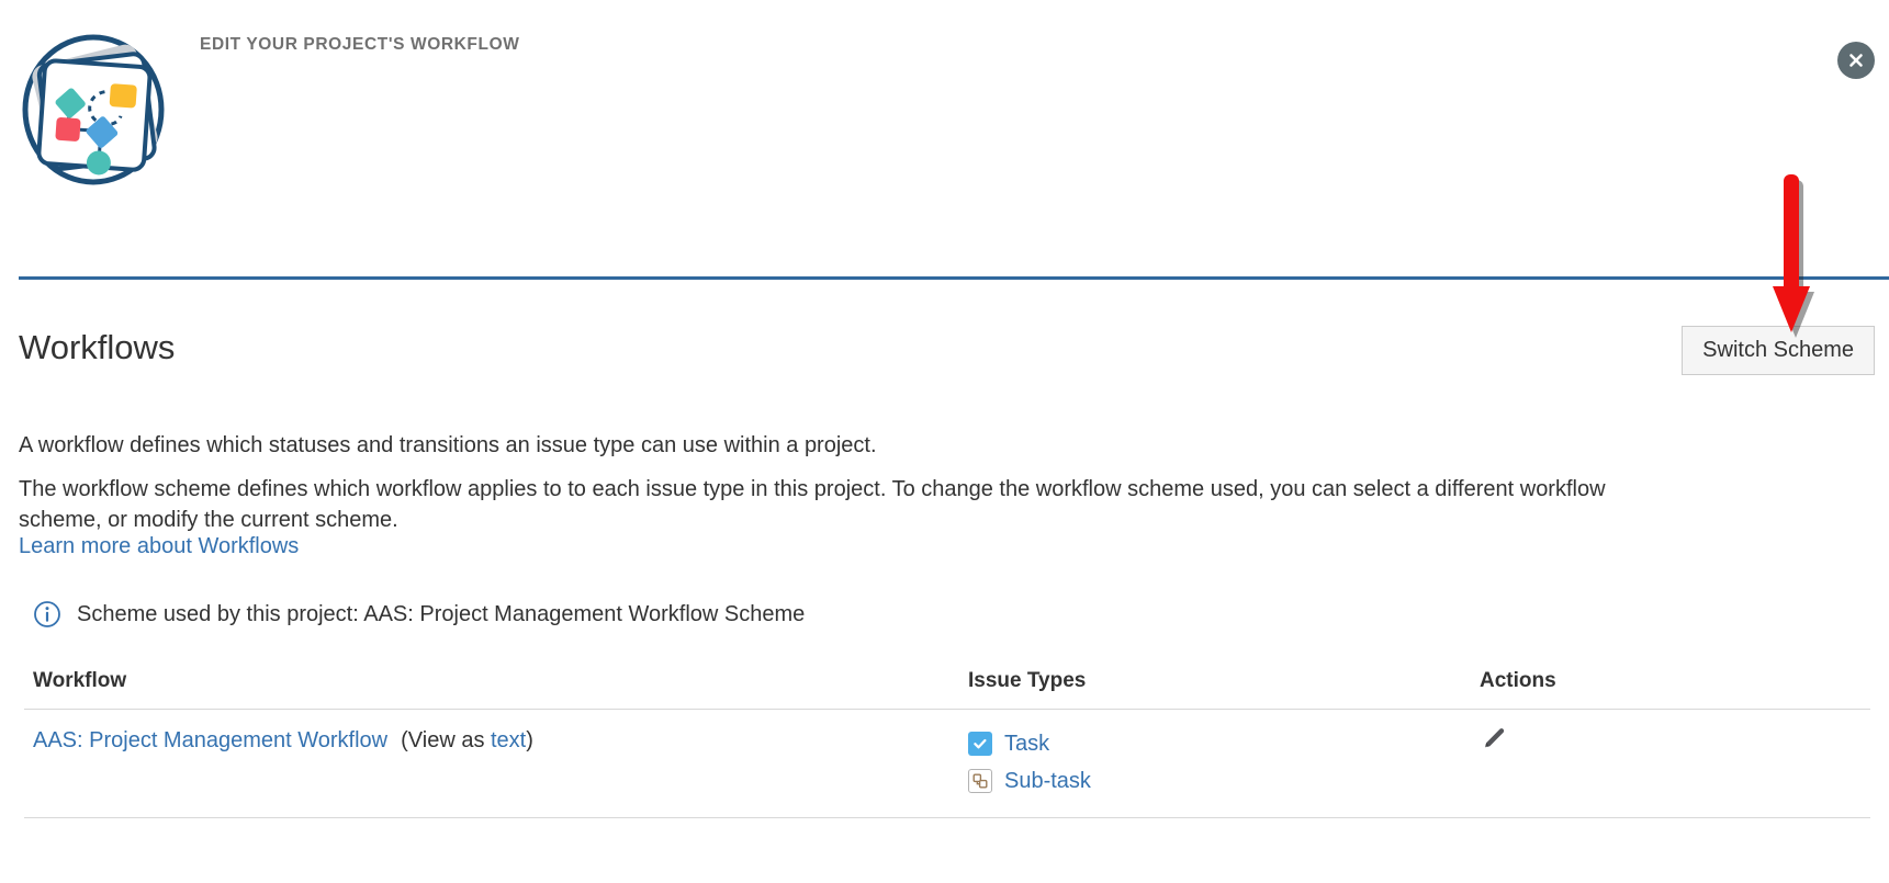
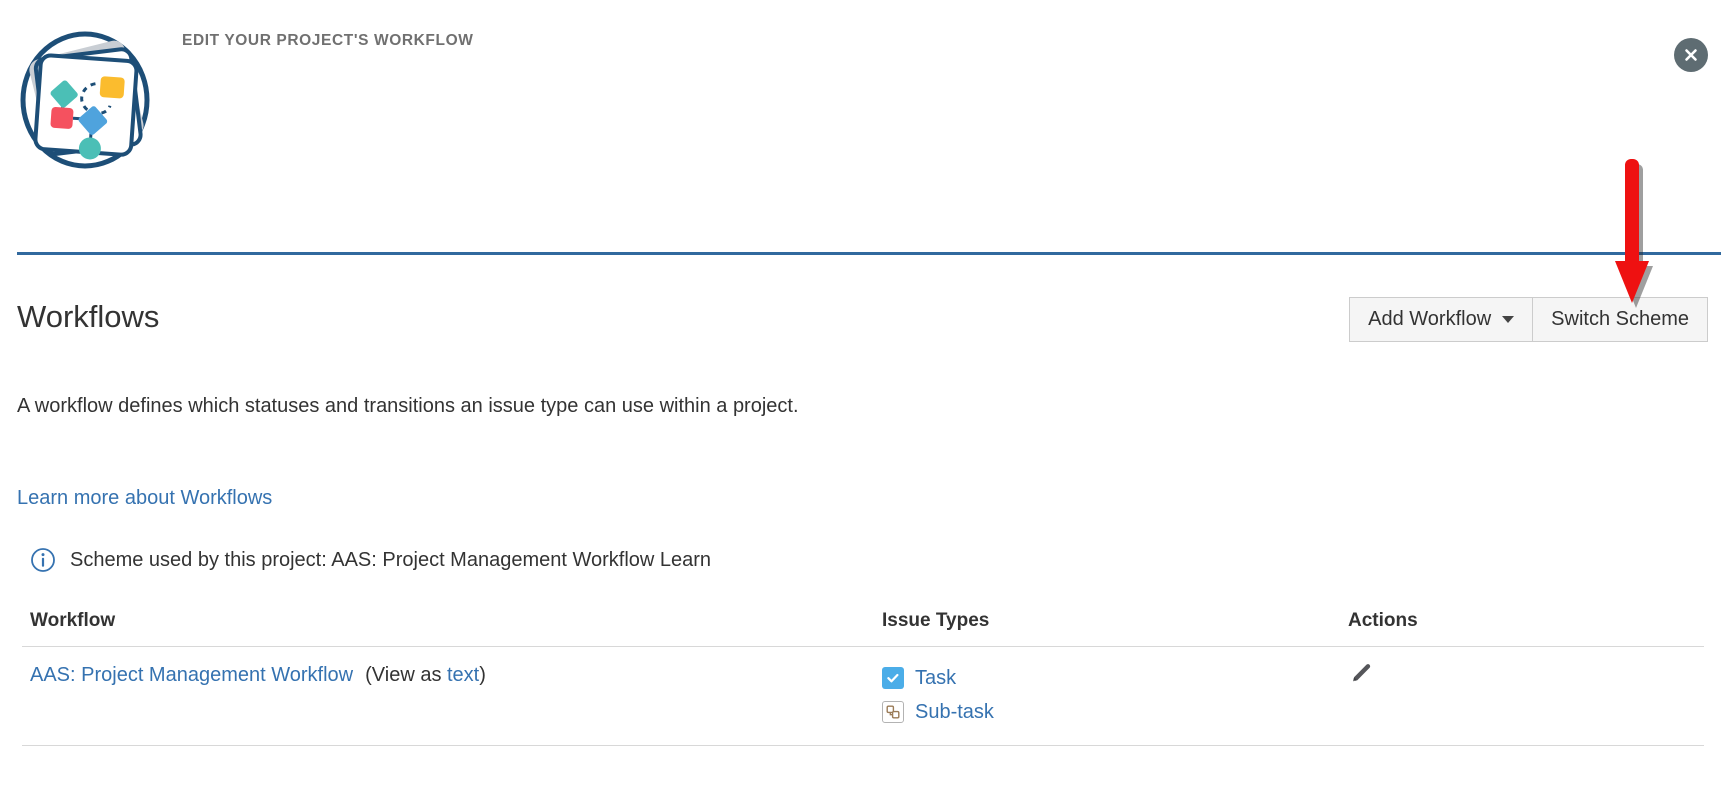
  EDIT YOUR PROJECT'S WORKFLOW
  Workflows
+ Add Workflow
  Switch Scheme
  A workflow defines which statuses and transitions an issue type can use within a project.
- The workflow scheme defines which workflow applies to to each issue type in this project. To change the workflow scheme used, you can select a different workflow scheme, or modify the current scheme.
  Learn more about Workflows
- Scheme used by this project: AAS: Project Management Workflow Scheme
+ Scheme used by this project: AAS: Project Management Workflow Learn
  Workflow	Issue Types	Actions
  AAS: Project Management Workflow (View as text)	Task Sub-task
